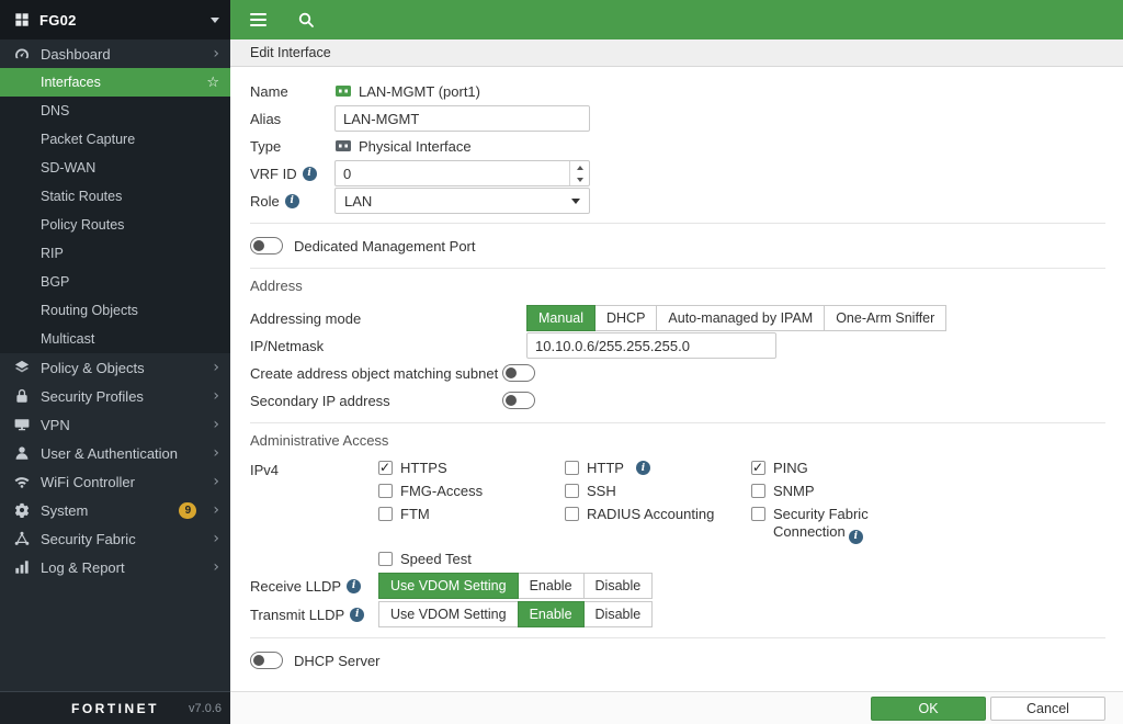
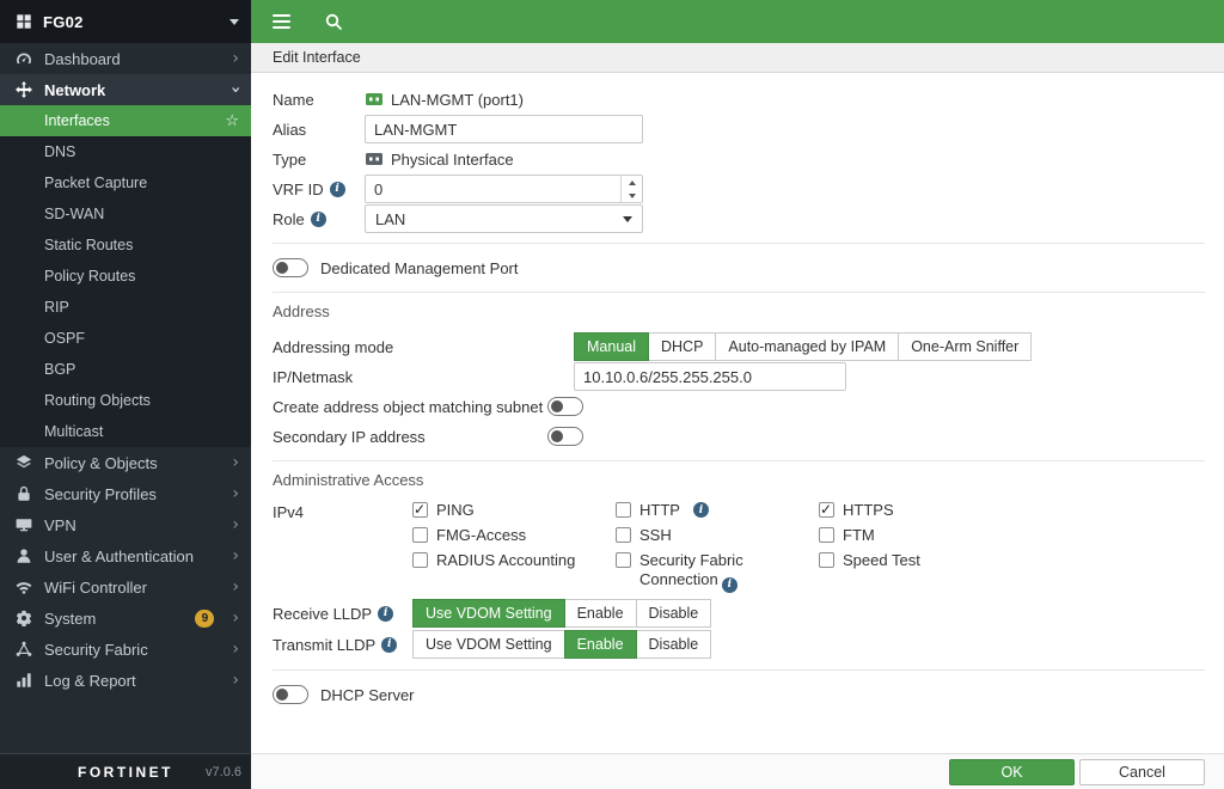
  FG02
  Dashboard
  ›
+ Network
  Interfaces
  ☆
  DNS
  Packet Capture
  SD-WAN
  Static Routes
  Policy Routes
  RIP
+ OSPF
  BGP
  Routing Objects
  Multicast
  Policy & Objects
  ›
  Security Profiles
  ›
  VPN
  ›
  User & Authentication
  ›
  WiFi Controller
  ›
  System
  9
  ›
  Security Fabric
  ›
  Log & Report
  ›
  FORTINET
  v7.0.6
  Edit Interface
  Name
  LAN-MGMT (port1)
  Alias
  LAN-MGMT
  Type
  Physical Interface
  VRF ID
  0
  Role
  LAN
  Dedicated Management Port
  Address
  Addressing mode
  Manual
  DHCP
  Auto-managed by IPAM
  One-Arm Sniffer
  IP/Netmask
  10.10.0.6/255.255.255.0
  Create address object matching subnet
  Secondary IP address
  Administrative Access
  IPv4
- HTTPS
+ PING
  HTTP
- PING
+ HTTPS
  FMG-Access
  SSH
- SNMP
  FTM
  RADIUS Accounting
  Security Fabric Connection
  Speed Test
  Receive LLDP
  Use VDOM Setting
  Enable
  Disable
  Transmit LLDP
  Use VDOM Setting
  Enable
  Disable
  DHCP Server
  OK
  Cancel
